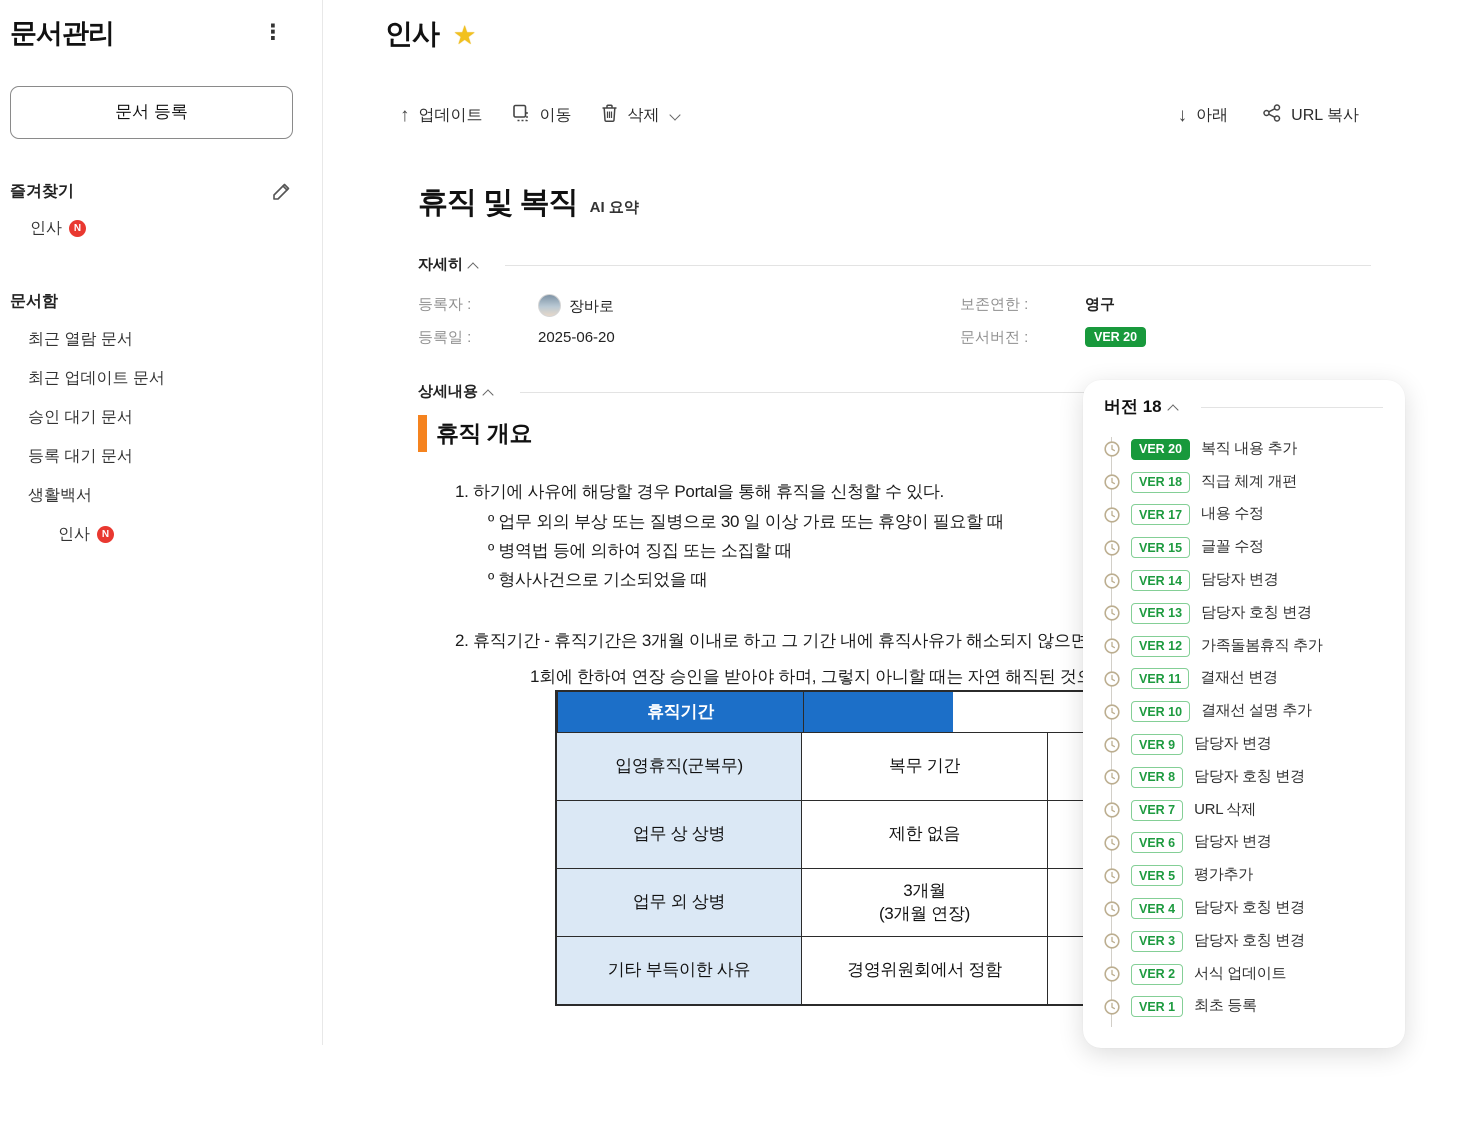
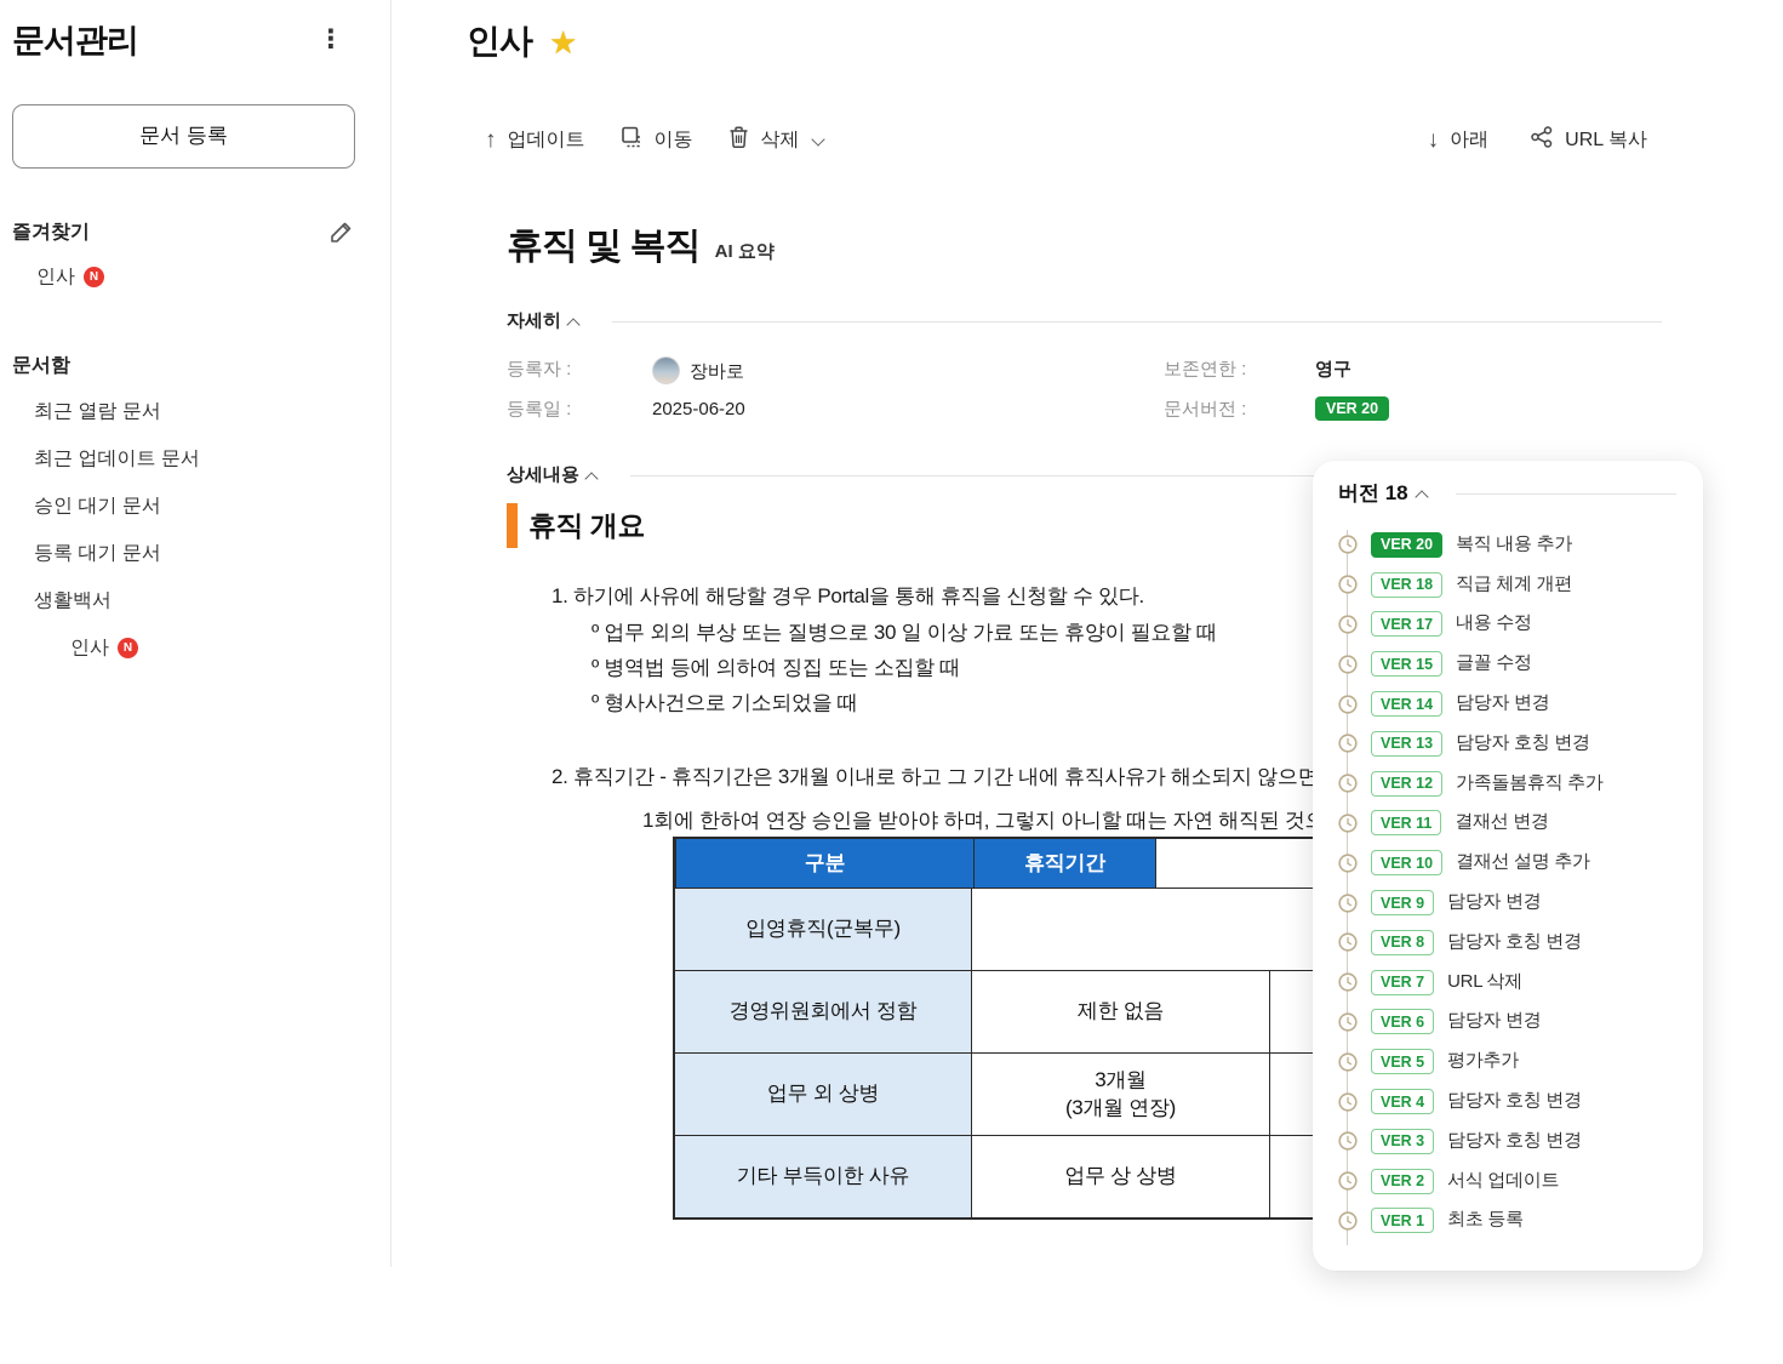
  문서관리
  ⋮
  문서 등록
  즐겨찾기
  인사
  N
  문서함
  최근 열람 문서
  최근 업데이트 문서
  승인 대기 문서
  등록 대기 문서
  생활백서
  인사
  N
  인사
  ★
  ↑
  업데이트
  이동
  삭제
  ↓
  아래
  URL 복사
  휴직 및 복직
  AI 요약
  자세히
  등록자 :
  장바로
  등록일 :
  2025-06-20
  보존연한 :
  영구
  문서버전 :
  VER 20
  상세내용
  휴직 개요
  1. 하기에 사유에 해당할 경우 Portal을 통해 휴직을 신청할 수 있다.
  º 업무 외의 부상 또는 질병으로 30 일 이상 가료 또는 휴양이 필요할 때
  º 병역법 등에 의하여 징집 또는 소집할 때
  º 형사사건으로 기소되었을 때
  2. 휴직기간 - 휴직기간은 3개월 이내로 하고 그 기간 내에 휴직사유가 해소되지 않으면
  1회에 한하여 연장 승인을 받아야 하며, 그렇지 아니할 때는 자연 해직된 것
+ 구분
  휴직기간
  입영휴직(군복무)
- 복무 기간
- 업무 상 상병
+ 경영위원회에서 정함
  제한 없음
  업무 외 상병
  3개월
  (3개월 연장)
  기타 부득이한 사유
- 경영위원회에서 정함
+ 업무 상 상병
  버전 18
  VER 20
  복직 내용 추가
  VER 18
  직급 체계 개편
  VER 17
  내용 수정
  VER 15
  글꼴 수정
  VER 14
  담당자 변경
  VER 13
  담당자 호칭 변경
  VER 12
  가족돌봄휴직 추가
  VER 11
  결재선 변경
  VER 10
  결재선 설명 추가
  VER 9
  담당자 변경
  VER 8
  담당자 호칭 변경
  VER 7
  URL 삭제
  VER 6
  담당자 변경
  VER 5
  평가추가
  VER 4
  담당자 호칭 변경
  VER 3
  담당자 호칭 변경
  VER 2
  서식 업데이트
  VER 1
  최초 등록
